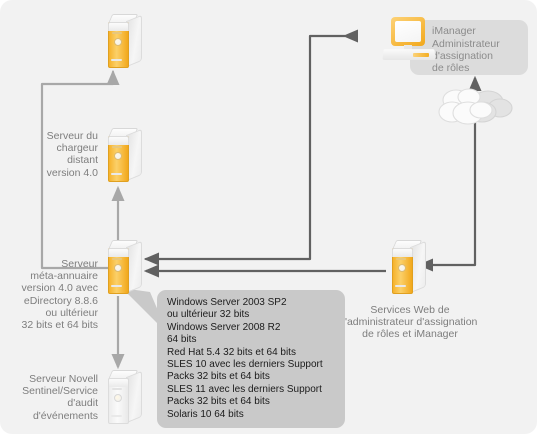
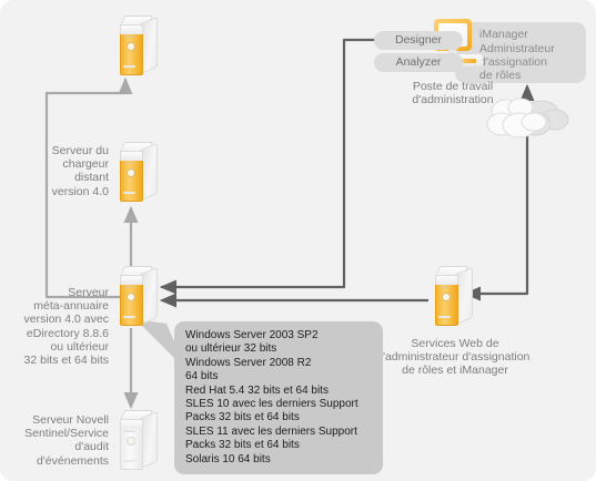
  Serveur du
  chargeur
  distant
  version 4.0
  Serveur
  méta-annuaire
  version 4.0 avec
  eDirectory 8.8.6
  ou ultérieur
  32 bits et 64 bits
  Serveur Novell
  Sentinel/Service
  d'audit
  d'événements
  Services Web de
  'administrateur d'assignation
  de rôles et iManager
  iManager
  Administrateur
  'assignation
  de rôles
+ Poste de travail
+ d'administration
+ Designer
+ Analyzer
  Windows Server 2003 SP2
  ou ultérieur 32 bits
  Windows Server 2008 R2
  64 bits
  Red Hat 5.4 32 bits et 64 bits
  SLES 10 avec les derniers Support
  Packs 32 bits et 64 bits
  SLES 11 avec les derniers Support
  Packs 32 bits et 64 bits
  Solaris 10 64 bits
